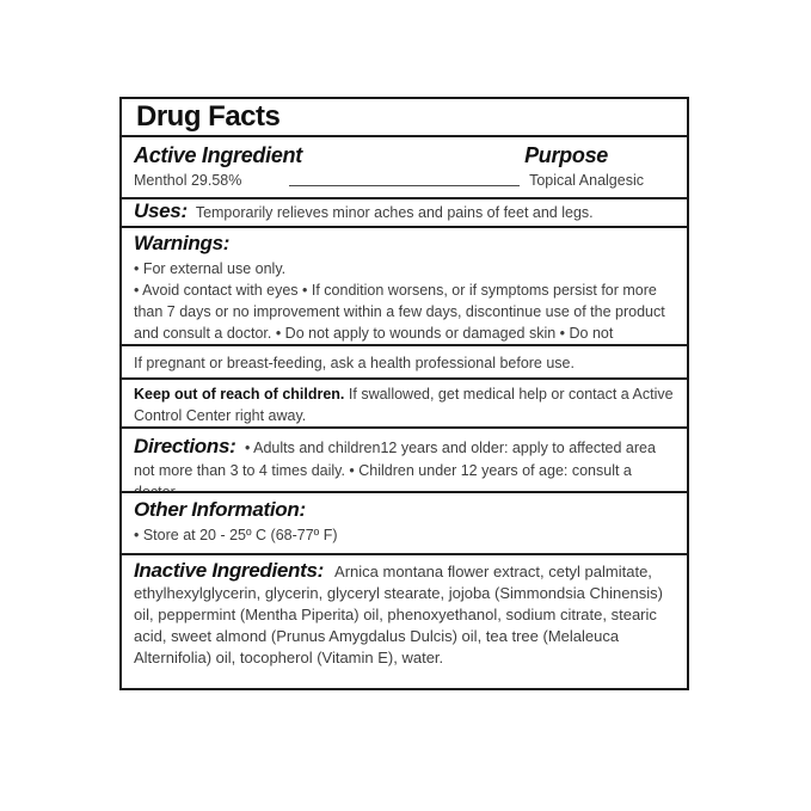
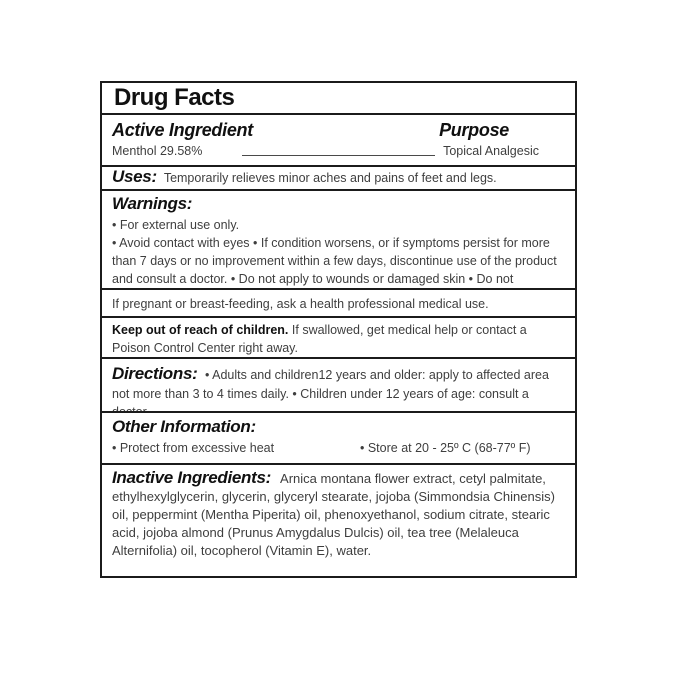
  Drug Facts
  Active Ingredient
  Purpose
  Menthol 29.58%
  Topical Analgesic
  Uses:
  Temporarily relieves minor aches and pains of feet and legs.
  Warnings:
  • For external use only.
  • Avoid contact with eyes • If condition worsens, or if symptoms persist for more than 7 days or no improvement within a few days, discontinue use of the product and consult a doctor. • Do not apply to wounds or damaged skin • Do not
- If pregnant or breast-feeding, ask a health professional before use.
+ If pregnant or breast-feeding, ask a health professional medical use.
- Keep out of reach of children. If swallowed, get medical help or contact a Active Control Center right away.
+ Keep out of reach of children. If swallowed, get medical help or contact a Poison Control Center right away.
  Directions: • Adults and children12 years and older: apply to affected area not more than 3 to 4 times daily. • Children under 12 years of age: consult a
  Other Information:
+ • Protect from excessive heat
  • Store at 20 - 25º C (68-77º F)
- Inactive Ingredients: Arnica montana flower extract, cetyl palmitate, ethylhexylglycerin, glycerin, glyceryl stearate, jojoba (Simmondsia Chinensis) oil, peppermint (Mentha Piperita) oil, phenoxyethanol, sodium citrate, stearic acid, sweet almond (Prunus Amygdalus Dulcis) oil, tea tree (Melaleuca Alternifolia) oil, tocopherol (Vitamin E), water.
+ Inactive Ingredients: Arnica montana flower extract, cetyl palmitate, ethylhexylglycerin, glycerin, glyceryl stearate, jojoba (Simmondsia Chinensis) oil, peppermint (Mentha Piperita) oil, phenoxyethanol, sodium citrate, stearic acid, jojoba almond (Prunus Amygdalus Dulcis) oil, tea tree (Melaleuca Alternifolia) oil, tocopherol (Vitamin E), water.
